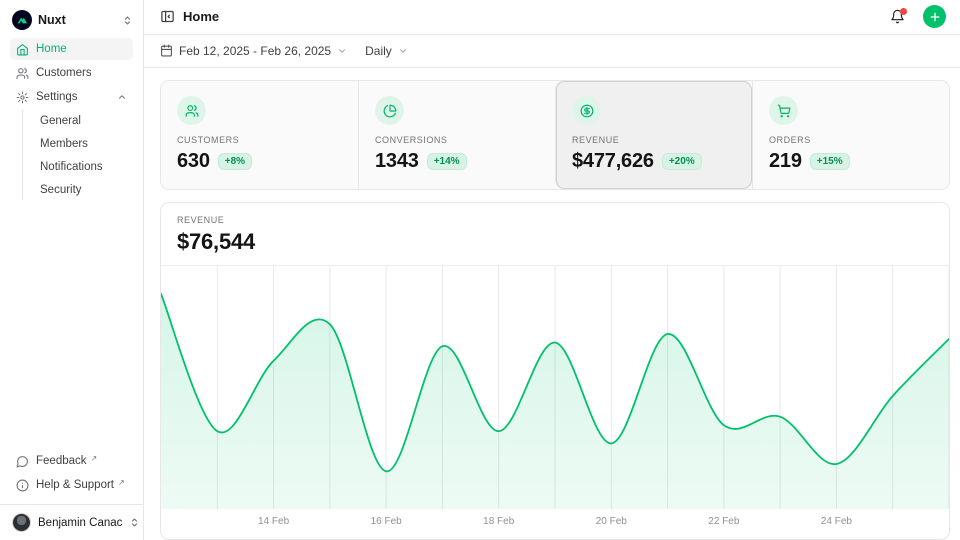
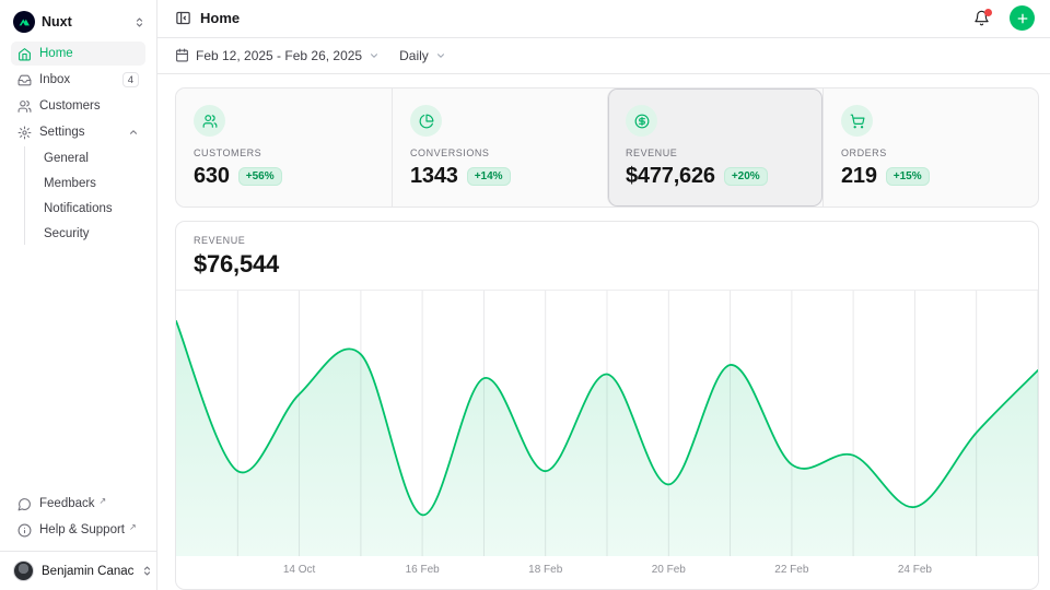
  Nuxt
  Home
+ Inbox
+ 4
  Customers
  Settings
  General
  Members
  Notifications
  Security
  Feedback
  ↗
  Help & Support
  ↗
  Benjamin Canac
  Home
  Feb 12, 2025 - Feb 26, 2025
  Daily
  CUSTOMERS
  630
- +8%
+ +56%
  CONVERSIONS
  1343
  +14%
  REVENUE
  $477,626
  +20%
  ORDERS
  219
  +15%
  REVENUE
  $76,544
- 14 Feb
+ 14 Oct
  16 Feb
  18 Feb
  20 Feb
  22 Feb
  24 Feb
